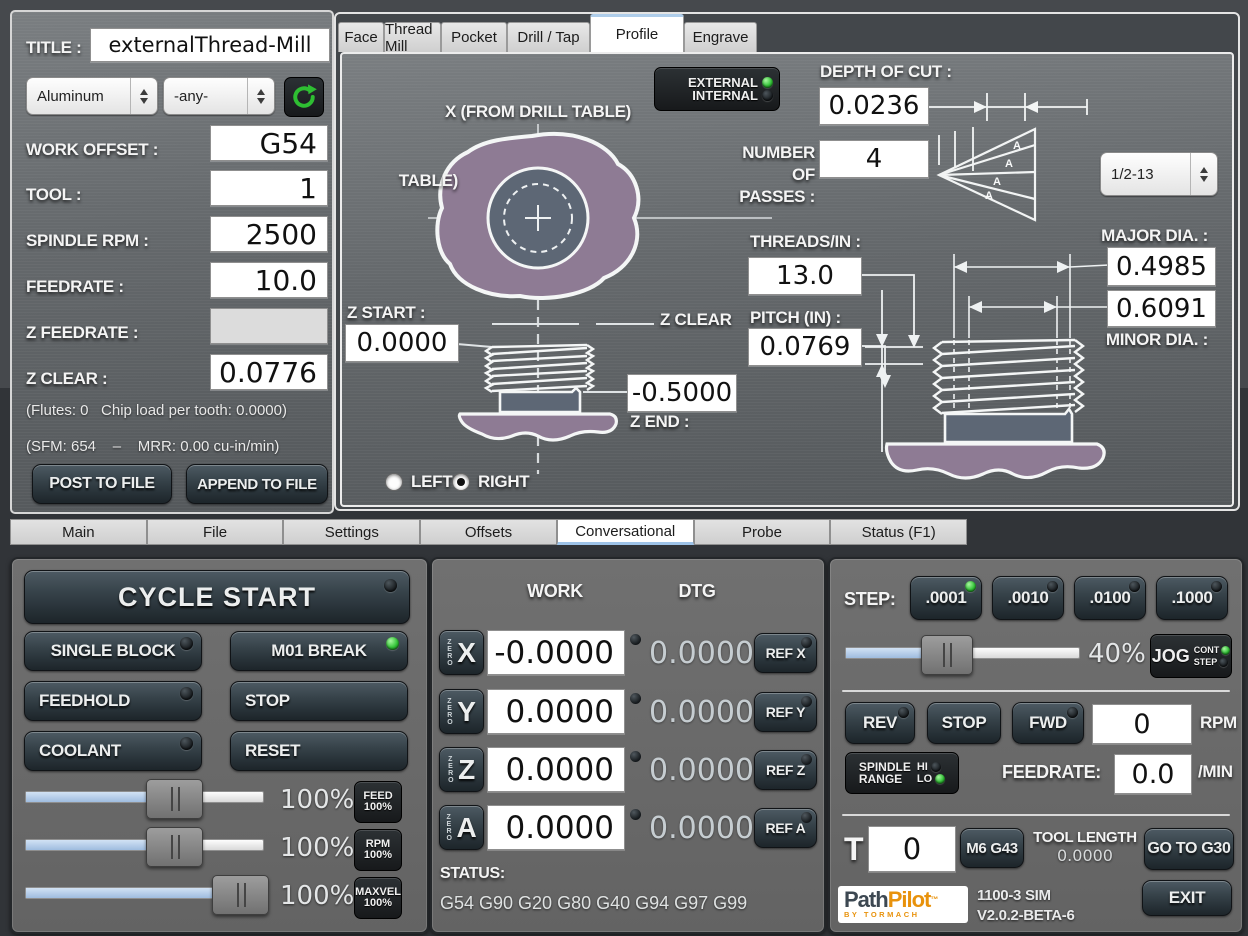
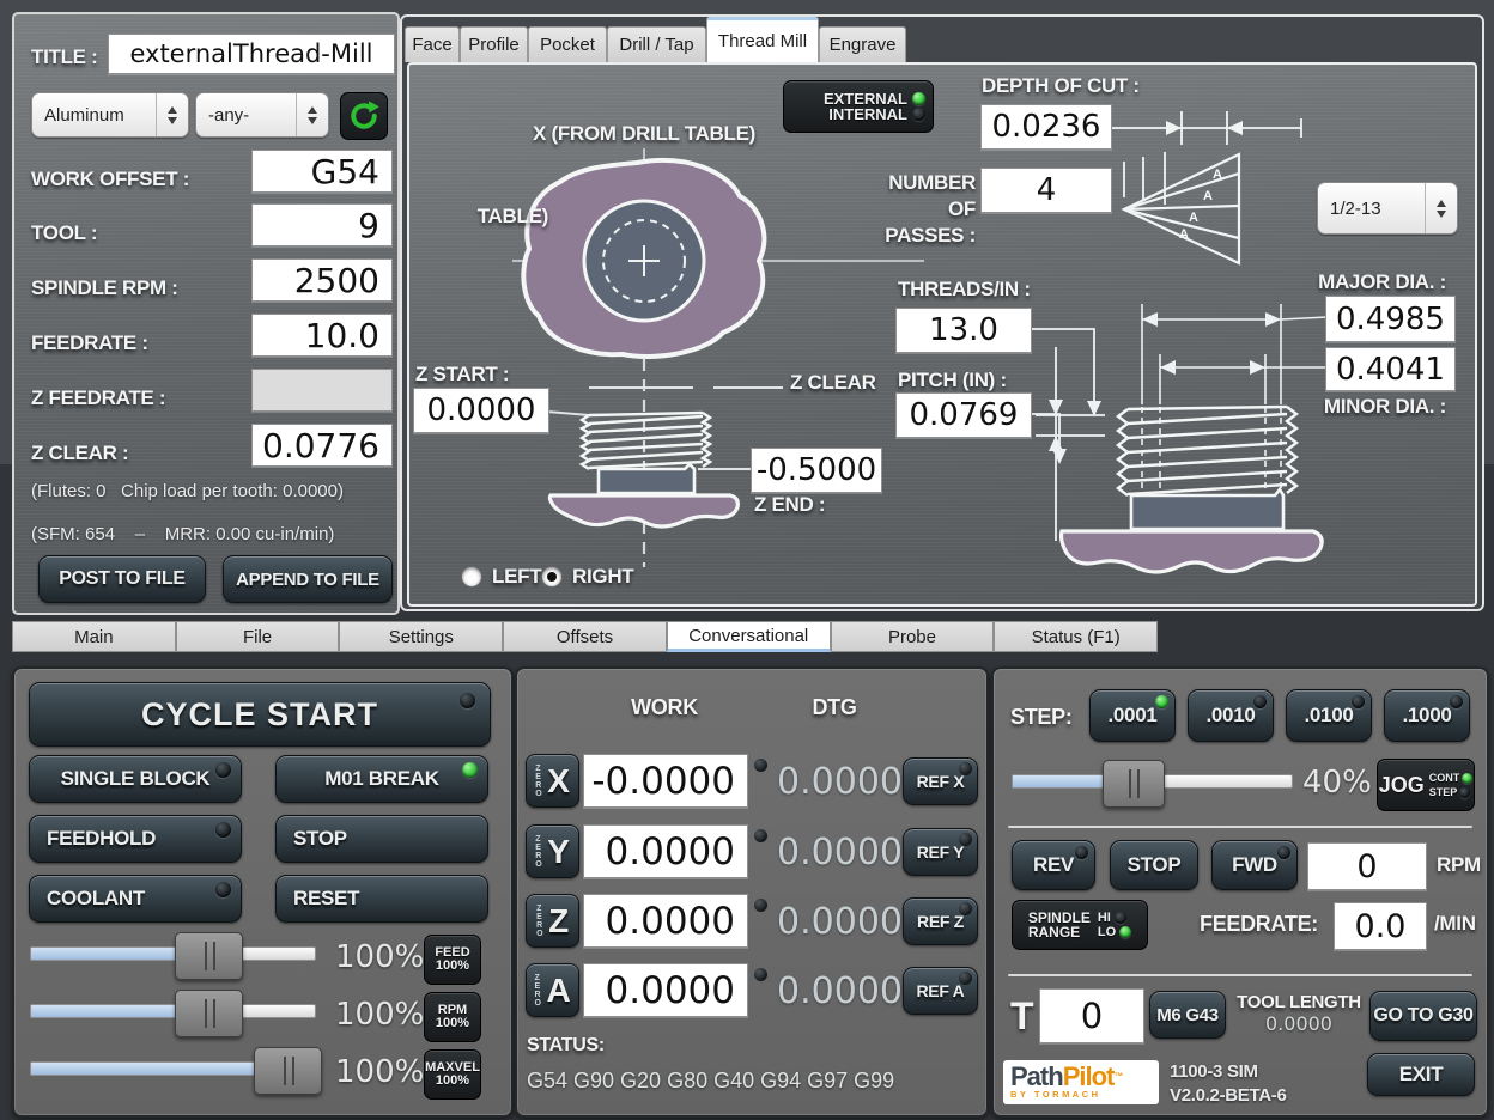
  TITLE :
  externalThread-Mill
  Aluminum
  -any-
  WORK OFFSET :
  G54
  TOOL :
- 1
+ 9
  SPINDLE RPM :
  2500
  FEEDRATE :
  10.0
  Z FEEDRATE :
  Z CLEAR :
  0.0776
  (Flutes: 0 Chip load per tooth: 0.0000)
  (SFM: 654 – MRR: 0.00 cu-in/min)
  POST TO FILE
  APPEND TO FILE
  Face
- Thread Mill
+ Profile
  Pocket
  Drill / Tap
- Profile
+ Thread Mill
  Engrave
  EXTERNAL
  INTERNAL
  A
  A
  A
  A
  X (FROM DRILL TABLE)
  TABLE)
  DEPTH OF CUT :
  0.0236
  NUMBER OF
  PASSES :
  4
  1/2-13
  MAJOR DIA. :
  0.4985
- 0.6091
+ 0.4041
  MINOR DIA. :
  THREADS/IN :
  13.0
  PITCH (IN) :
  0.0769
  Z START :
  0.0000
  Z CLEAR
  -0.5000
  Z END :
  LEFT
  RIGHT
  Main
  File
  Settings
  Offsets
  Conversational
  Probe
  Status (F1)
  CYCLE START
  SINGLE BLOCK
  M01 BREAK
  FEEDHOLD
  STOP
  COOLANT
  RESET
  100%
  FEED
  100%
  100%
  RPM
  100%
  100%
  MAXVEL
  100%
  WORK
  DTG
  X
  -0.0000
  0.0000
  REF X
  Y
  0.0000
  0.0000
  REF Y
  Z
  0.0000
  0.0000
  REF Z
  A
  0.0000
  0.0000
  REF A
  STATUS:
  G54 G90 G20 G80 G40 G94 G97 G99
  STEP:
  .0001
  .0010
  .0100
  .1000
  40%
  JOG
  CONT
  STEP
  REV
  STOP
  FWD
  0
  RPM
  SPINDLE
  RANGE
  HI
  LO
  FEEDRATE:
  0.0
  /MIN
  T
  0
  M6 G43
  TOOL LENGTH
  0.0000
  GO TO G30
  PathPilot™
  BY TORMACH
  1100-3 SIM
  V2.0.2-BETA-6
  EXIT
